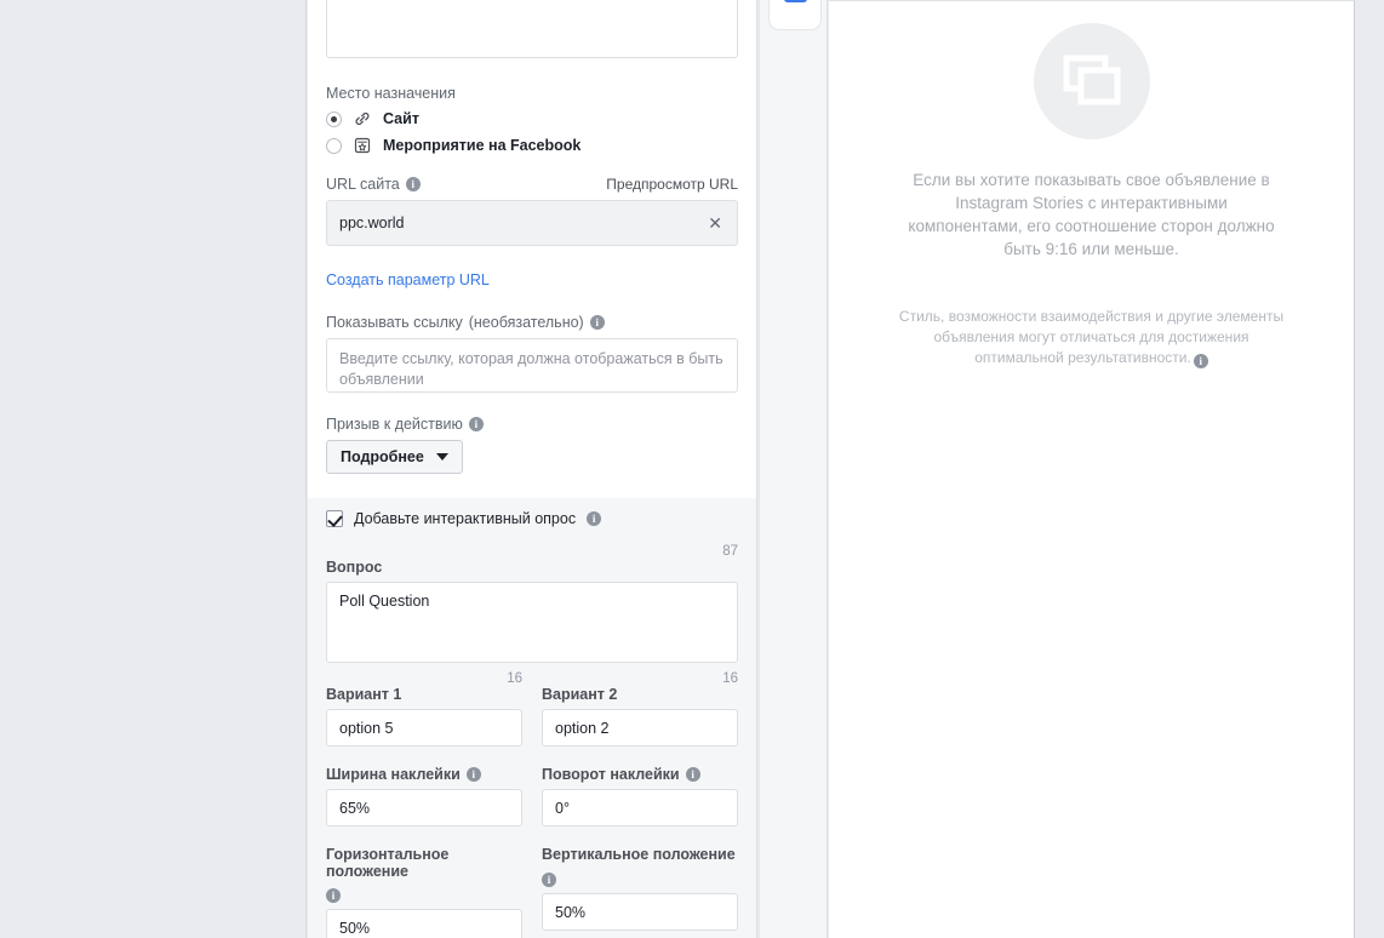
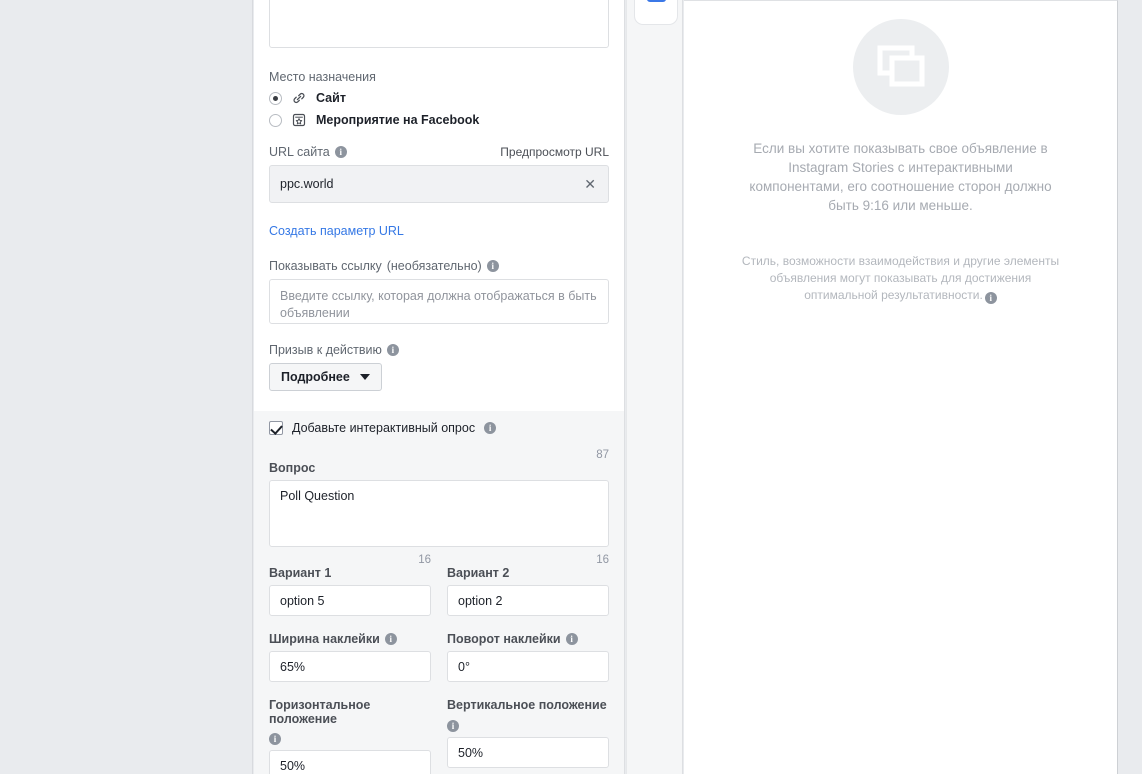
  Место назначения
  Сайт
  Мероприятие на Facebook
  URL сайта
  i
  Предпросмотр URL
  ppc.world
  ✕
  Создать параметр URL
  Показывать ссылку
  (необязательно)
  i
  Введите ссылку, которая должна отображаться в быть объявлении
  Призыв к действию
  i
  Подробнее
  Добавьте интерактивный опрос
  i
  87
  Вопрос
  Poll Question
  16
  Вариант 1
  option 5
  16
  Вариант 2
  option 2
  Ширина наклейки
  i
  65%
  Поворот наклейки
  i
  0°
  Горизонтальное положение
  i
  50%
  Вертикальное положение
  i
  50%
  Если вы хотите показывать свое объявление в Instagram Stories с интерактивными компонентами, его соотношение сторон должно быть 9:16 или меньше.
- Стиль, возможности взаимодействия и другие элементы объявления могут отличаться для достижения оптимальной результативности. i
+ Стиль, возможности взаимодействия и другие элементы объявления могут показывать для достижения оптимальной результативности. i
